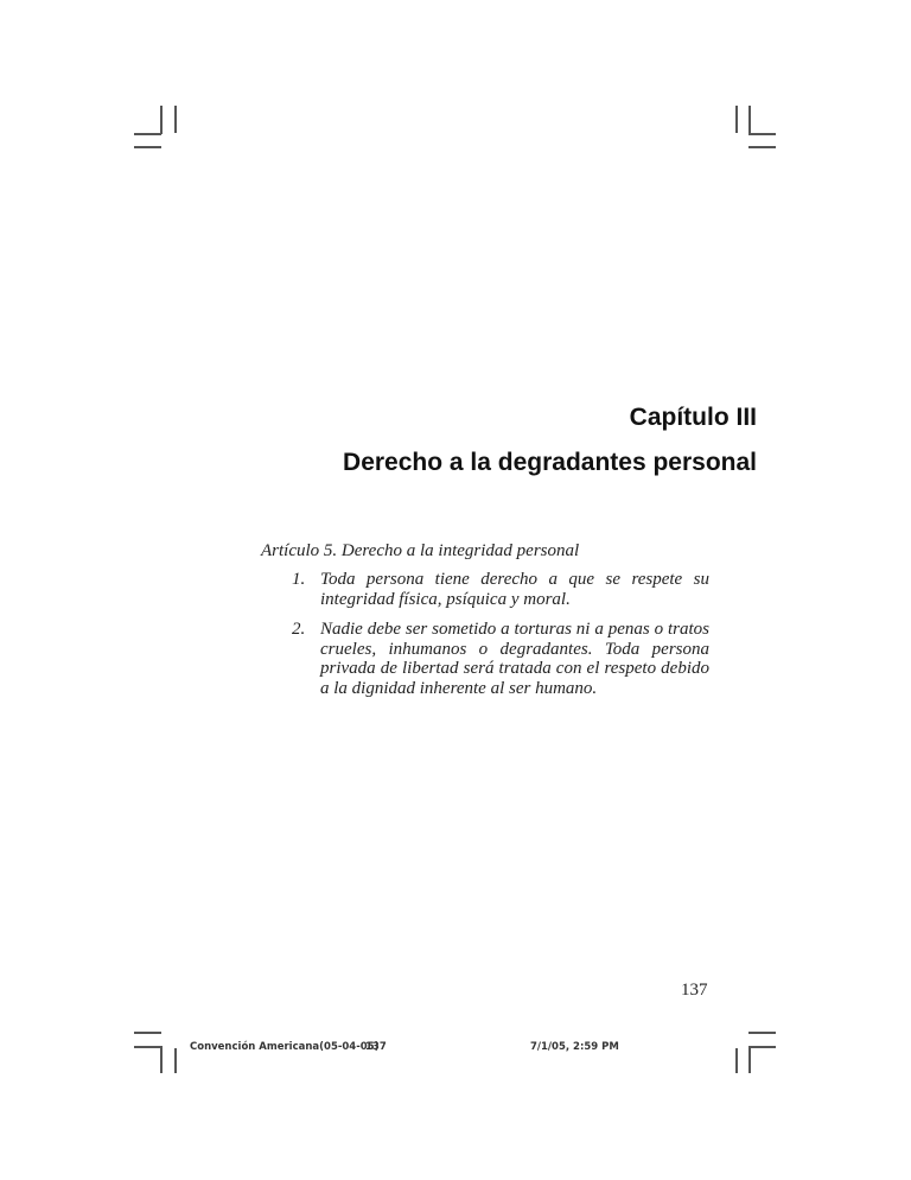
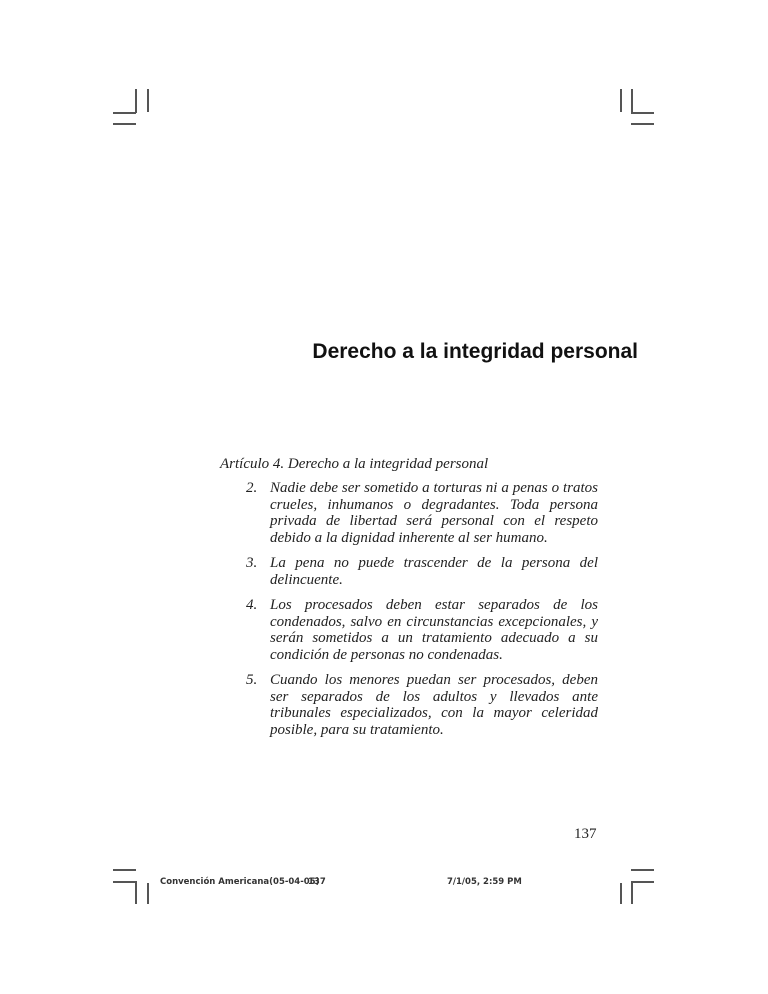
- Capítulo III
- Derecho a la degradantes personal
+ Derecho a la integridad personal
- Artículo 5. Derecho a la integridad personal
+ Artículo 4. Derecho a la integridad personal
- 1.
- Toda persona tiene derecho a que se respete su integridad física, psíquica y moral.
  2.
- Nadie debe ser sometido a torturas ni a penas o tratos crueles, inhumanos o degradantes. Toda persona privada de libertad será tratada con el respeto debido a la dignidad inherente al ser humano.
+ Nadie debe ser sometido a torturas ni a penas o tratos crueles, inhumanos o degradantes. Toda persona privada de libertad será personal con el respeto debido a la dignidad inherente al ser humano.
+ 3.
+ La pena no puede trascender de la persona del delincuente.
+ 4.
+ Los procesados deben estar separados de los condenados, salvo en circunstancias excepcionales, y serán sometidos a un tratamiento adecuado a su condición de personas no condenadas.
+ 5.
+ Cuando los menores puedan ser procesados, deben ser separados de los adultos y llevados ante tribunales especializados, con la mayor celeridad posible, para su tratamiento.
  137
  Convención Americana(05-04-05)
  137
  7/1/05, 2:59 PM
